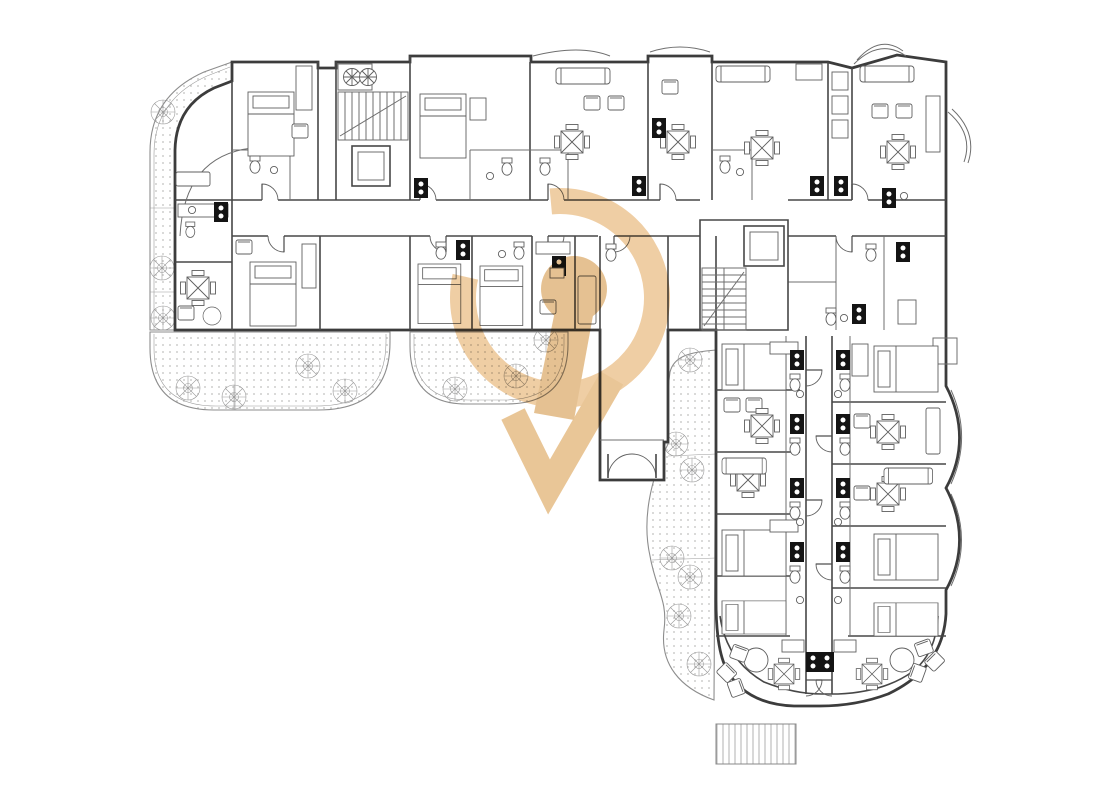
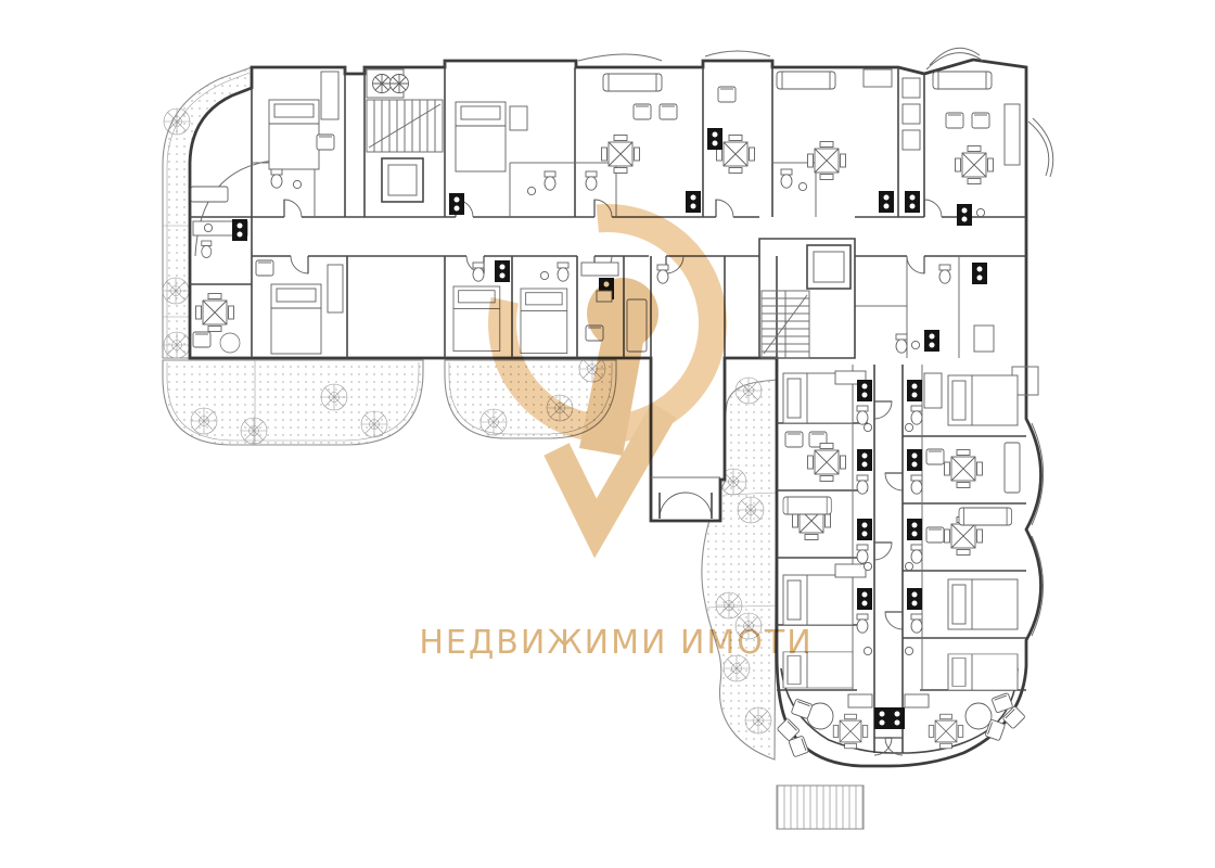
+ НЕДВИЖИМИ ИМОТИ
